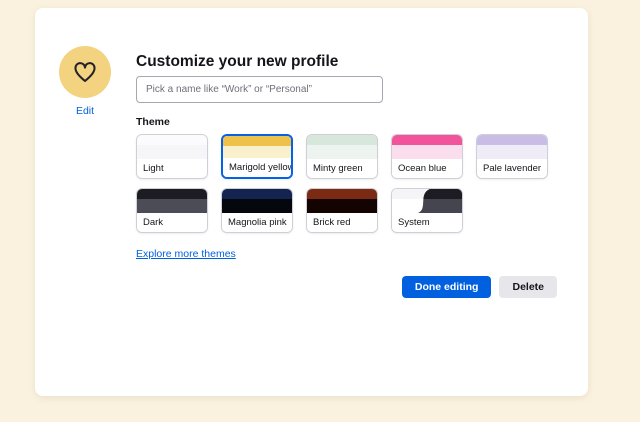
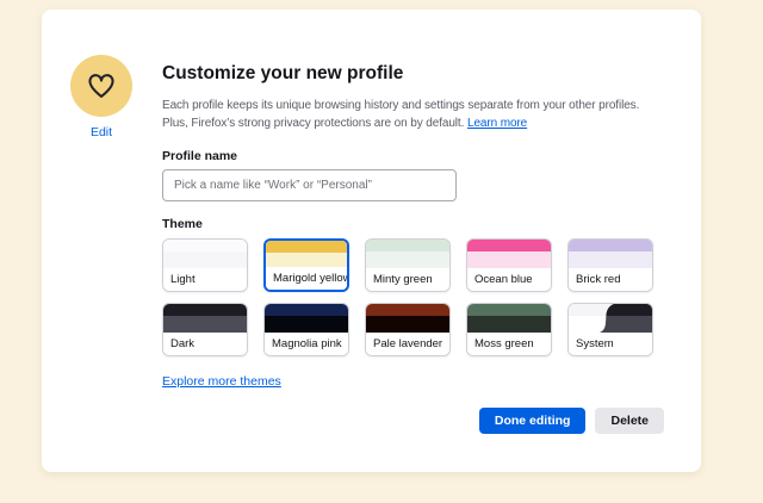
  Edit
  Customize your new profile
+ Each profile keeps its unique browsing history and settings separate from your other profiles. Plus, Firefox’s strong privacy protections are on by default. Learn more
+ Profile name
  Pick a name like “Work” or “Personal”
  Theme
  Light
  Marigold yello
  Minty green
  Ocean blue
- Pale lavender
+ Brick red
  Dark
  Magnolia pink
- Brick red
+ Pale lavender
+ Moss green
  System
  Explore more themes
  Done editing
  Delete
